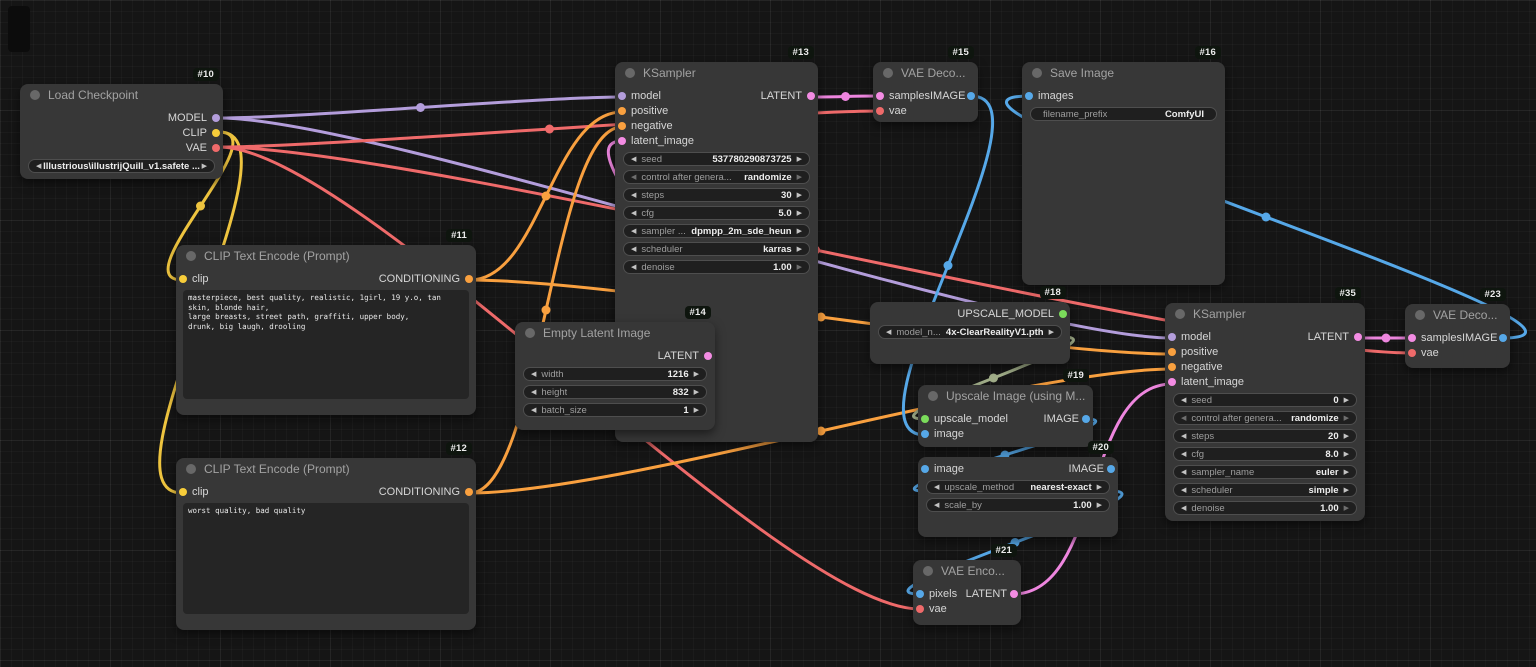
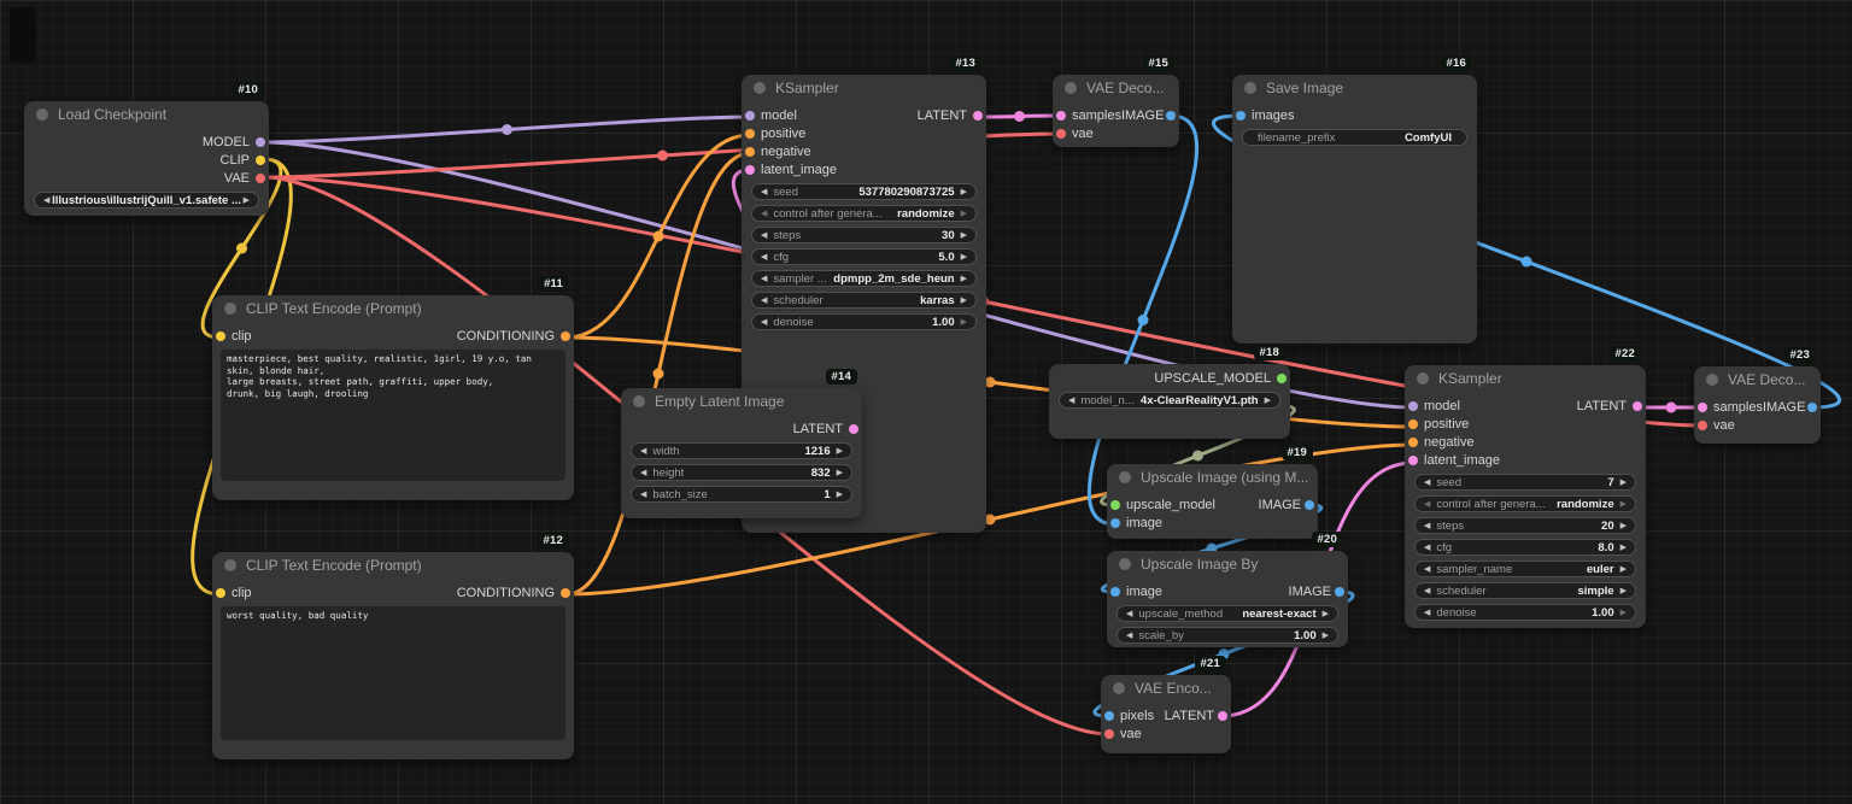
  #10
  Load Checkpoint
  MODEL
  CLIP
  VAE
  Illustrious\illustrijQuill_v1.safete ...
  #11
  CLIP Text Encode (Prompt)
  clip
  CONDITIONING
  masterpiece, best quality, realistic, 1girl, 19 y.o, tan skin, blonde hair,
  large breasts, street path, graffiti, upper body,
  drunk, big laugh, drooling
  #12
  CLIP Text Encode (Prompt)
  clip
  CONDITIONING
  worst quality, bad quality
  #13
  KSampler
  model
  LATENT
  positive
  negative
  latent_image
  seed
  537780290873725
  control after genera...
  randomize
  steps
  30
  cfg
  5.0
  sampler ...
  dpmpp_2m_sde_heun
  scheduler
  karras
  denoise
  1.00
  #14
  Empty Latent Image
  LATENT
  width
  1216
  height
  832
  batch_size
  1
  #15
  VAE Deco...
  samples
  IMAGE
  vae
  #16
  Save Image
  images
  filename_prefix
  ComfyUI
  #18
  UPSCALE_MODEL
  model_n...
  4x-ClearRealityV1.pth
  #19
  Upscale Image (using M...
  upscale_model
  IMAGE
  image
  #20
+ Upscale Image By
  image
  IMAGE
  upscale_method
  nearest-exact
  scale_by
  1.00
  #21
  VAE Enco...
  pixels
  LATENT
  vae
- #35
+ #22
  KSampler
  model
  LATENT
  positive
  negative
  latent_image
  seed
- 0
+ 7
  control after genera...
  randomize
  steps
  20
  cfg
  8.0
  sampler_name
  euler
  scheduler
  simple
  denoise
  1.00
  #23
  VAE Deco...
  samples
  IMAGE
  vae
